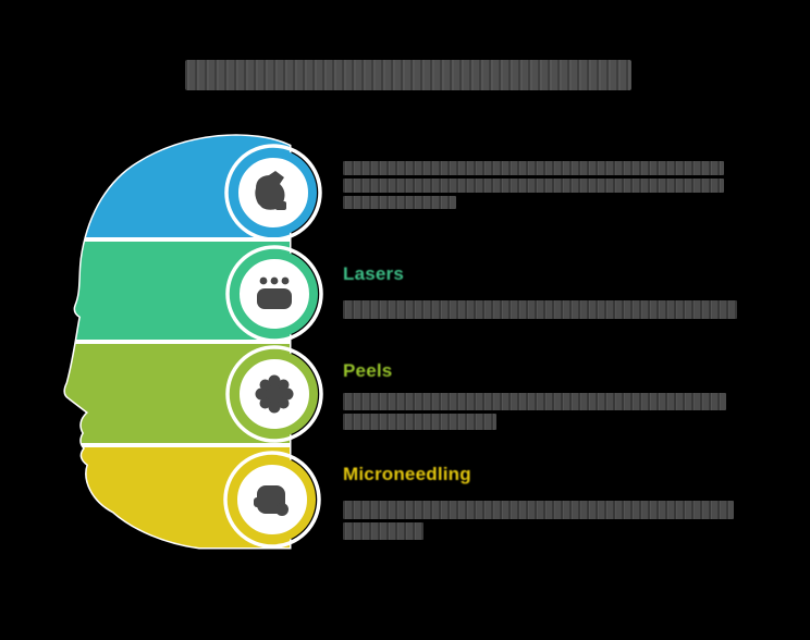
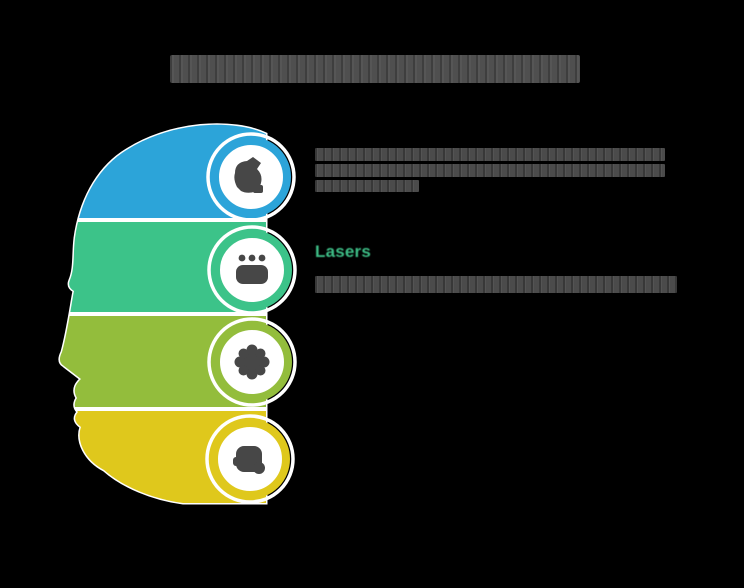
  Lasers
- Peels
- Microneedling
